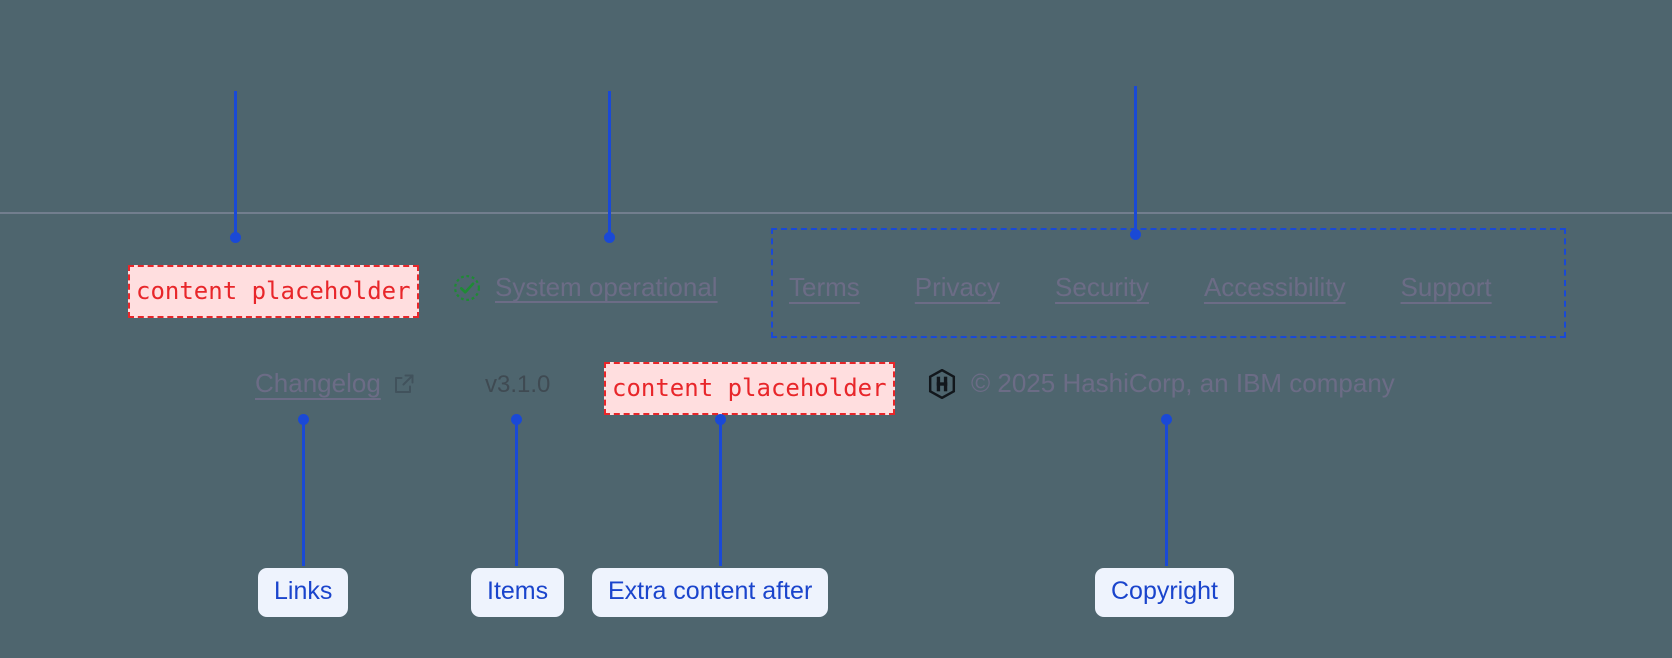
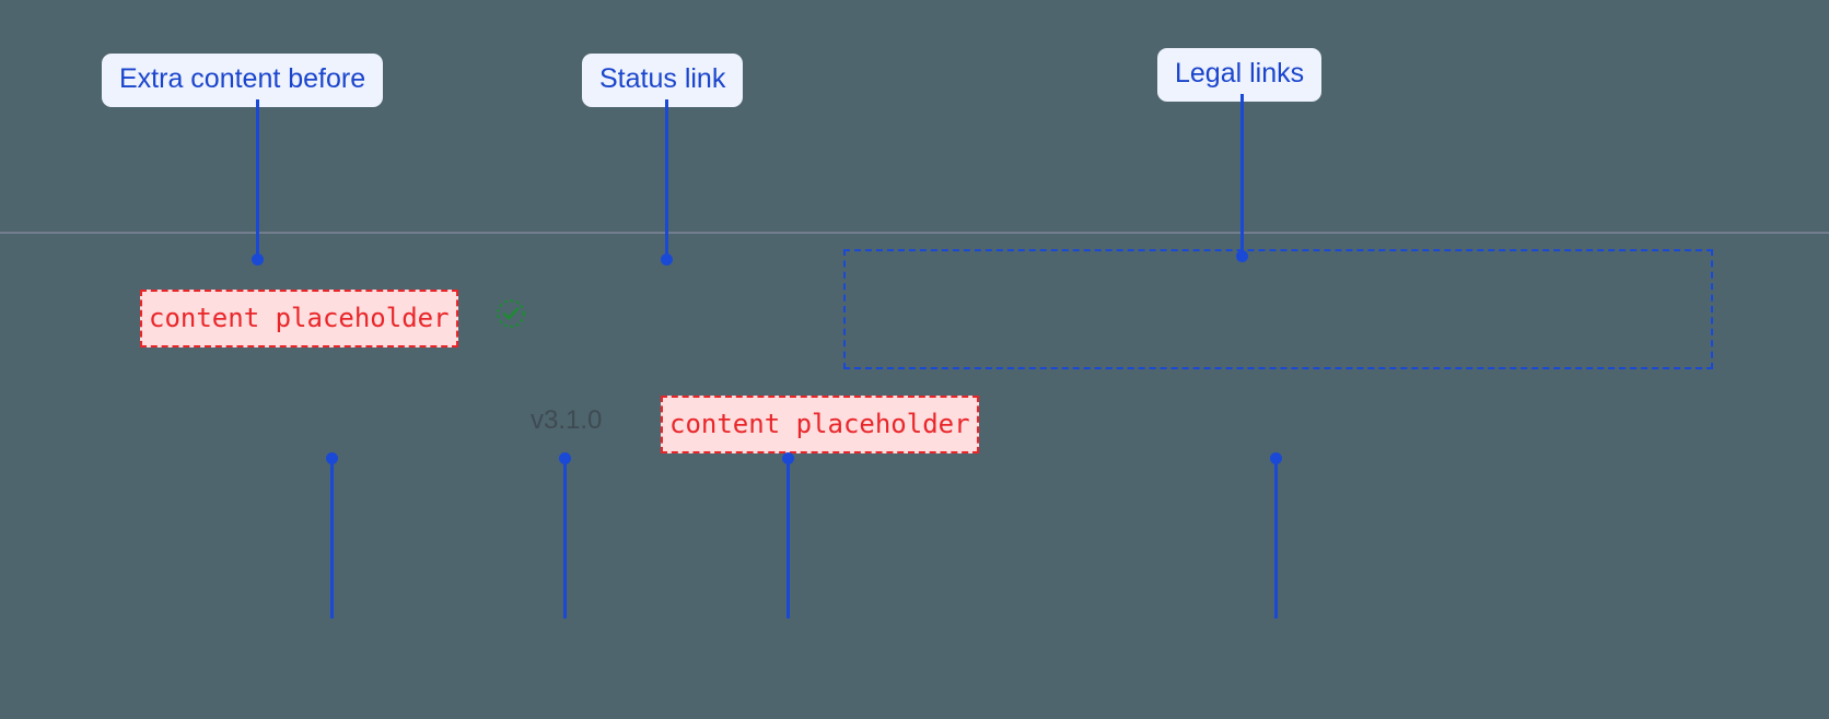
+ Extra content before
+ Status link
+ Legal links
  content placeholder
- System operational
- Terms
- Privacy
- Security
- Accessibility
- Support
- Changelog
  v3.1.0
  content placeholder
- © 2025 HashiCorp, an IBM company
- Links
- Items
- Extra content after
- Copyright
